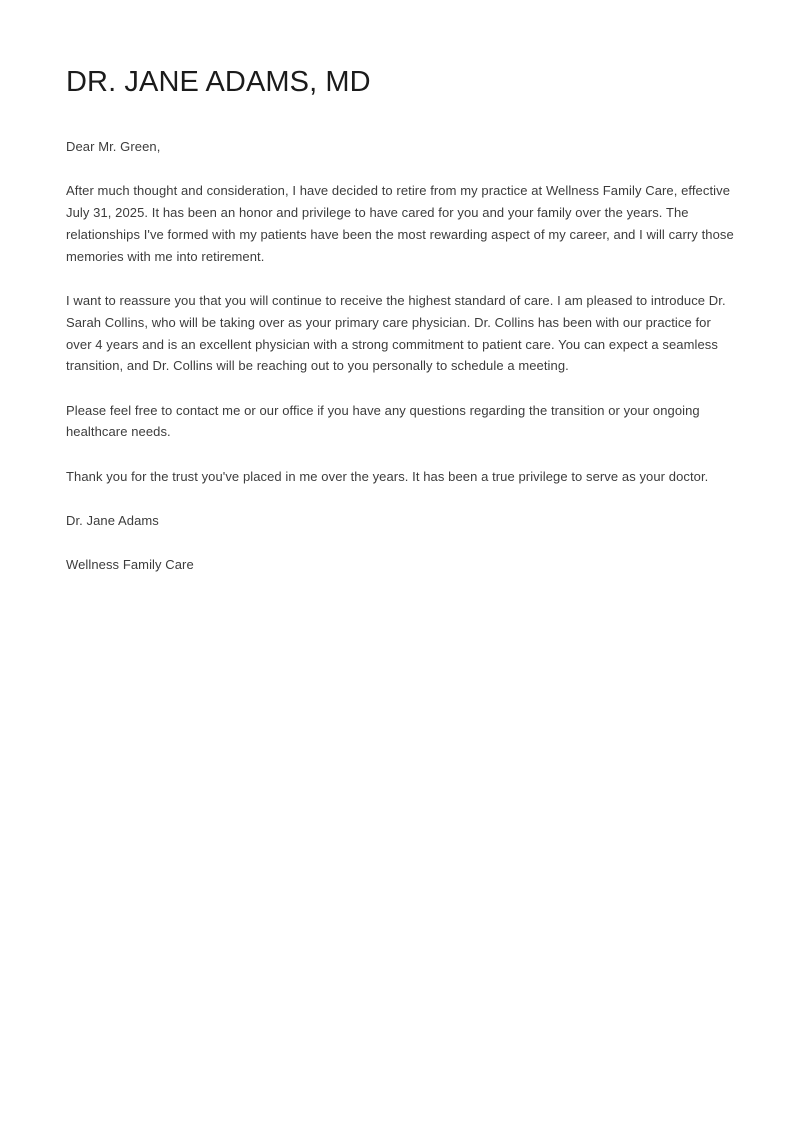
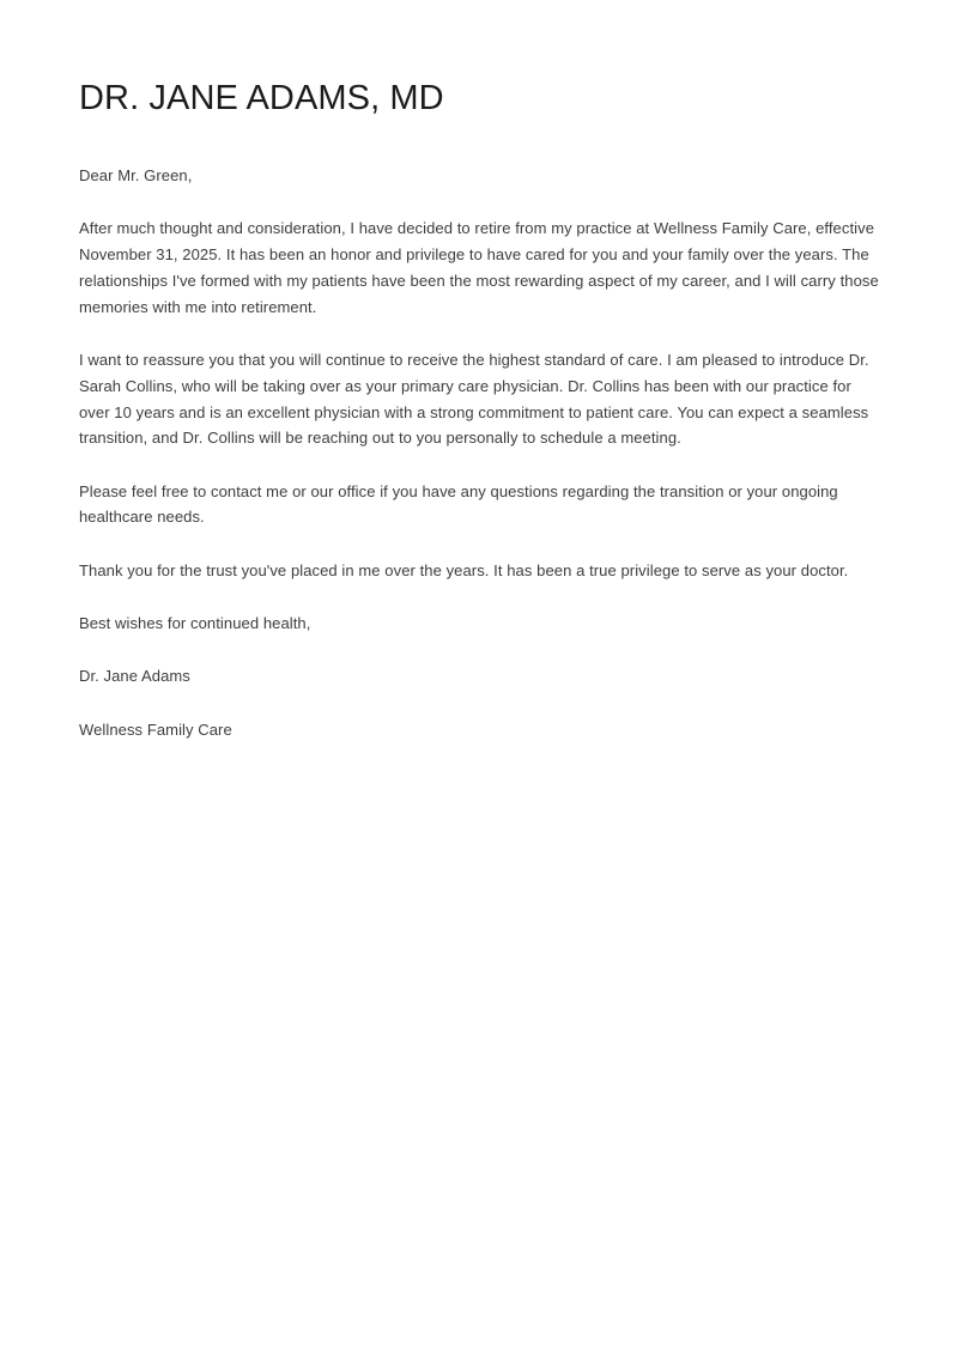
  DR. JANE ADAMS, MD
  Dear Mr. Green,
- After much thought and consideration, I have decided to retire from my practice at Wellness Family Care, effective July 31, 2025. It has been an honor and privilege to have cared for you and your family over the years. The relationships I've formed with my patients have been the most rewarding aspect of my career, and I will carry those memories with me into retirement.
+ After much thought and consideration, I have decided to retire from my practice at Wellness Family Care, effective November 31, 2025. It has been an honor and privilege to have cared for you and your family over the years. The relationships I've formed with my patients have been the most rewarding aspect of my career, and I will carry those memories with me into retirement.
- I want to reassure you that you will continue to receive the highest standard of care. I am pleased to introduce Dr. Sarah Collins, who will be taking over as your primary care physician. Dr. Collins has been with our practice for over 4 years and is an excellent physician with a strong commitment to patient care. You can expect a seamless transition, and Dr. Collins will be reaching out to you personally to schedule a meeting.
+ I want to reassure you that you will continue to receive the highest standard of care. I am pleased to introduce Dr. Sarah Collins, who will be taking over as your primary care physician. Dr. Collins has been with our practice for over 10 years and is an excellent physician with a strong commitment to patient care. You can expect a seamless transition, and Dr. Collins will be reaching out to you personally to schedule a meeting.
  Please feel free to contact me or our office if you have any questions regarding the transition or your ongoing healthcare needs.
  Thank you for the trust you've placed in me over the years. It has been a true privilege to serve as your doctor.
+ Best wishes for continued health,
  Dr. Jane Adams
  Wellness Family Care
